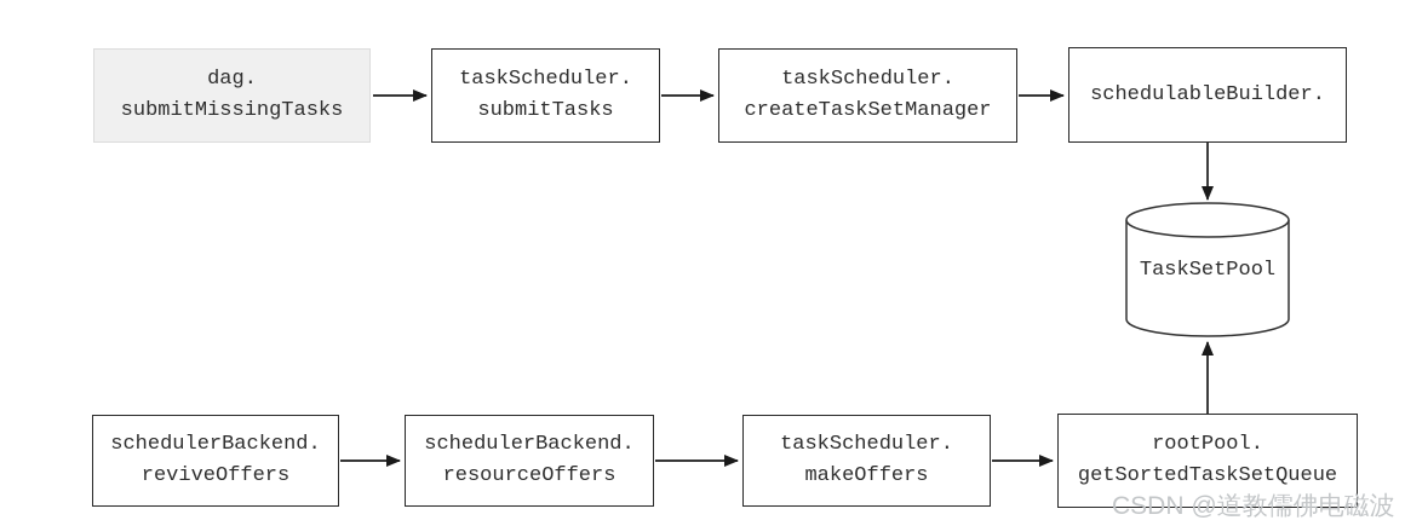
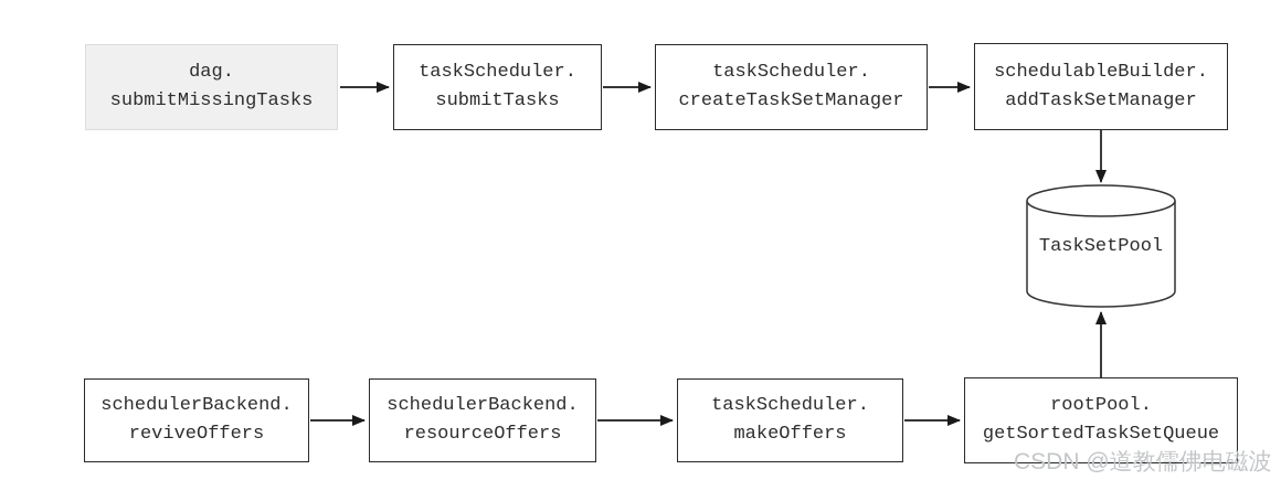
  dag.
  submitMissingTasks
  taskScheduler.
  submitTasks
  taskScheduler.
  createTaskSetManager
  schedulableBuilder.
+ addTaskSetManager
  TaskSetPool
  schedulerBackend.
  reviveOffers
  schedulerBackend.
  resourceOffers
  taskScheduler.
  makeOffers
  rootPool.
  getSortedTaskSetQueue
  CSDN @道教儒佛电磁波
